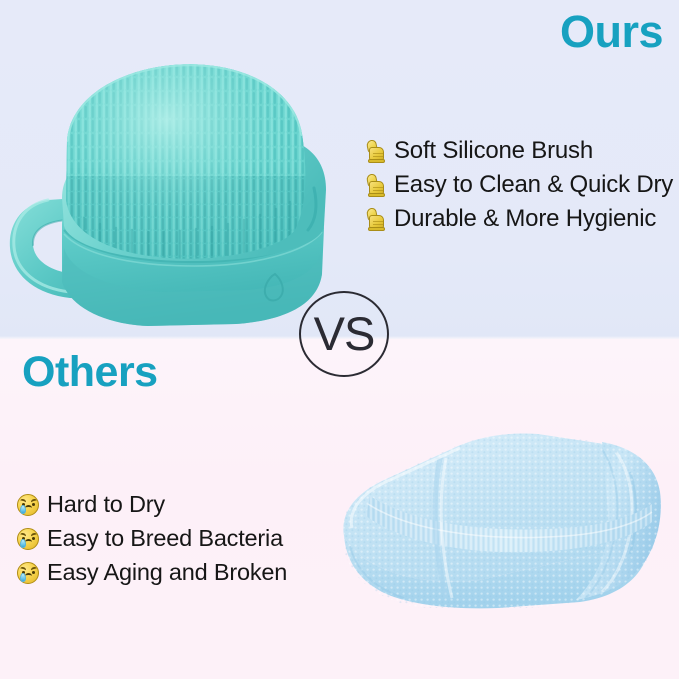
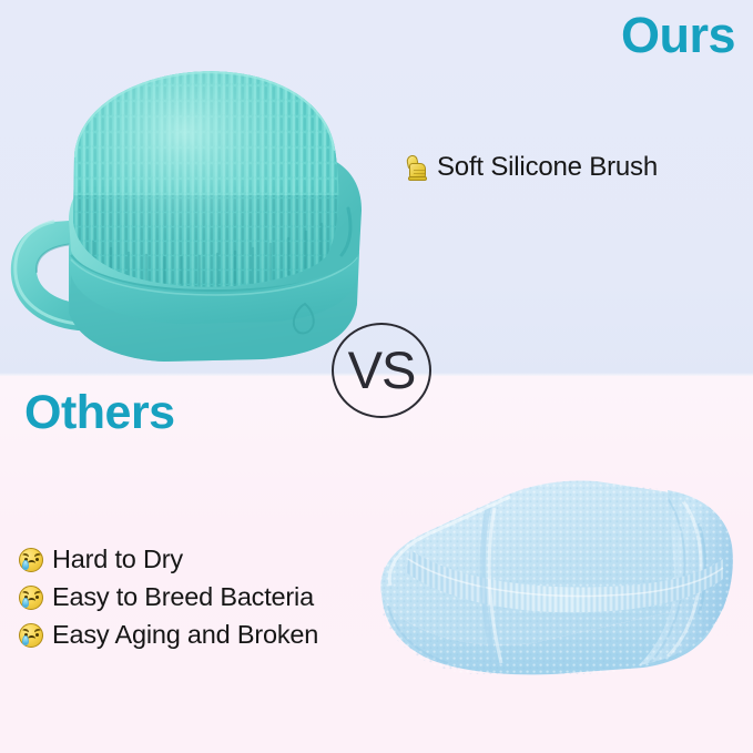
  Ours
  Soft Silicone Brush
- Easy to Clean & Quick Dry
- Durable & More Hygienic
  VS
  Others
  Hard to Dry
  Easy to Breed Bacteria
  Easy Aging and Broken
